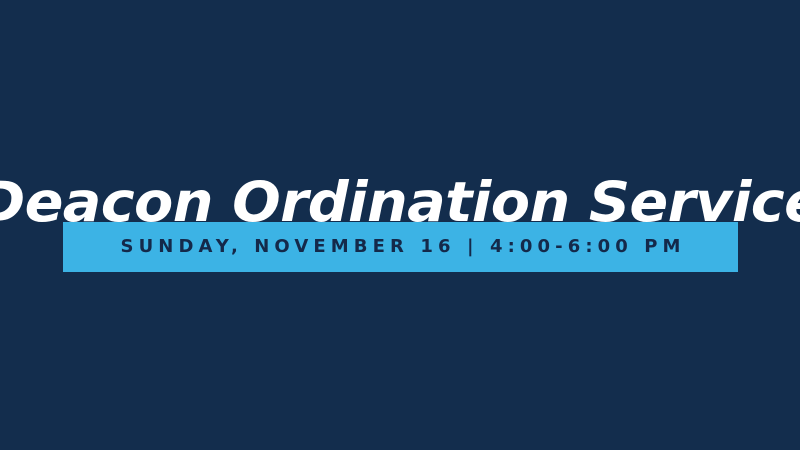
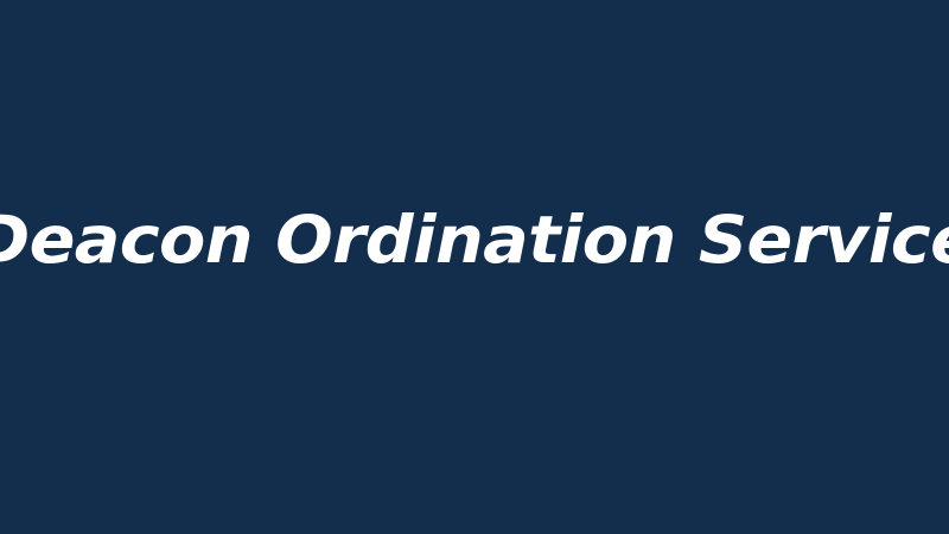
- SUNDAY, NOVEMBER 16 | 4:00-6:00 PM
  Deacon Ordination Servic
